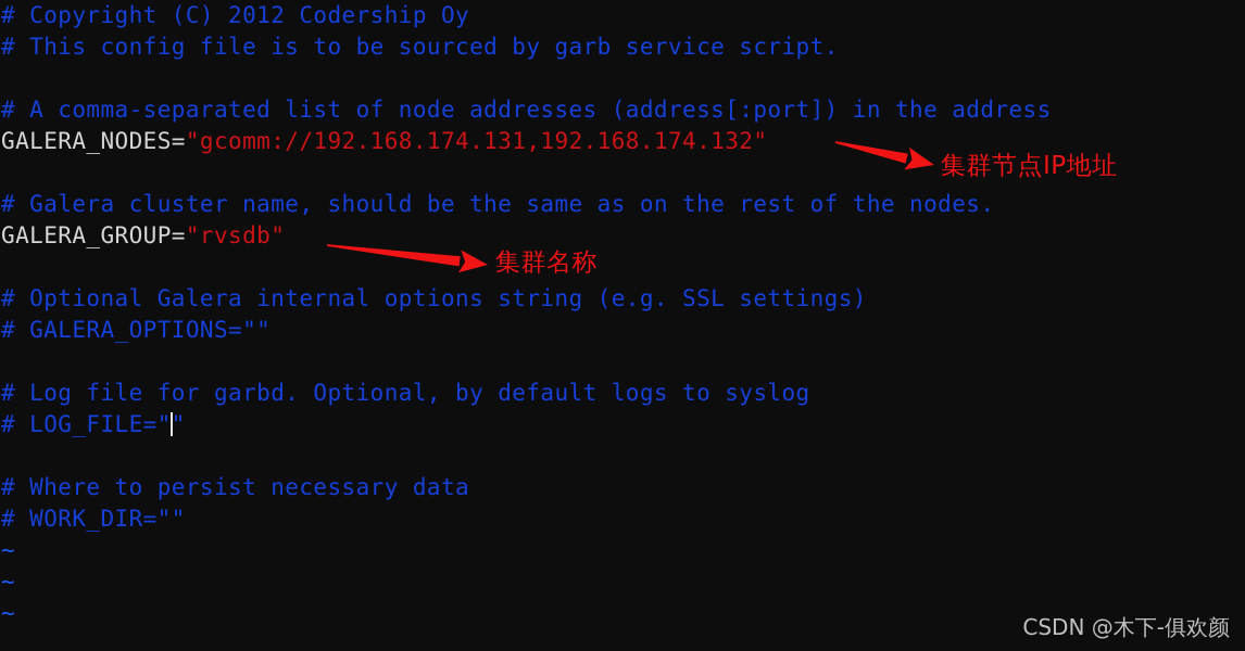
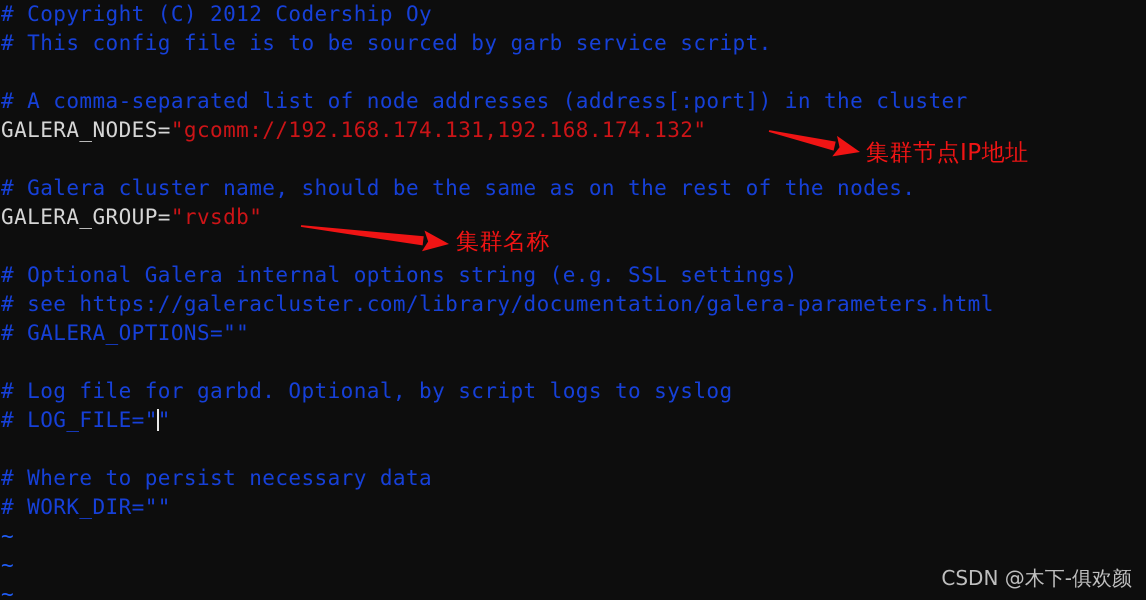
  # Copyright (C) 2012 Codership Oy
  # This config file is to be sourced by garb service script.
- # A comma-separated list of node addresses (address[:port]) in the address
+ # A comma-separated list of node addresses (address[:port]) in the cluster
  GALERA_NODES="gcomm://192.168.174.131,192.168.174.132"
  # Galera cluster name, should be the same as on the rest of the nodes.
  GALERA_GROUP="rvsdb"
  # Optional Galera internal options string (e.g. SSL settings)
+ # see https://galeracluster.com/library/documentation/galera-parameters.html
  # GALERA_OPTIONS=""
- # Log file for garbd. Optional, by default logs to syslog
+ # Log file for garbd. Optional, by script logs to syslog
  # LOG_FILE=""
  # Where to persist necessary data
  # WORK_DIR=""
  ~
  ~
  ~
  集群节点IP地址
  集群名称
  CSDN @木下-俱欢颜
